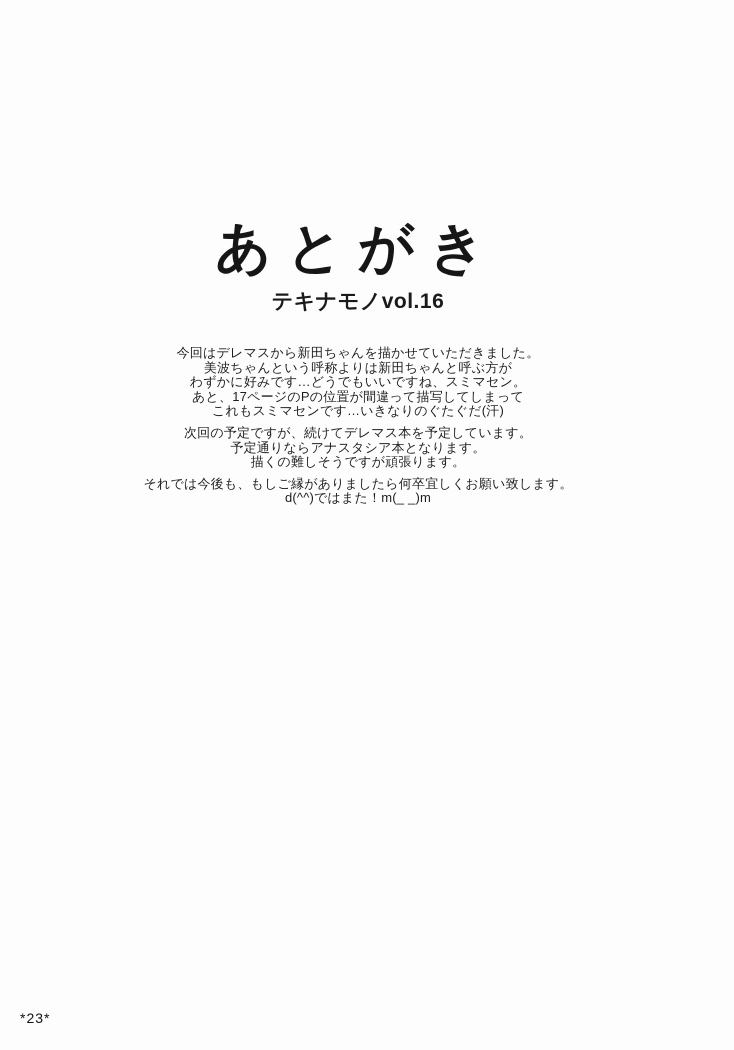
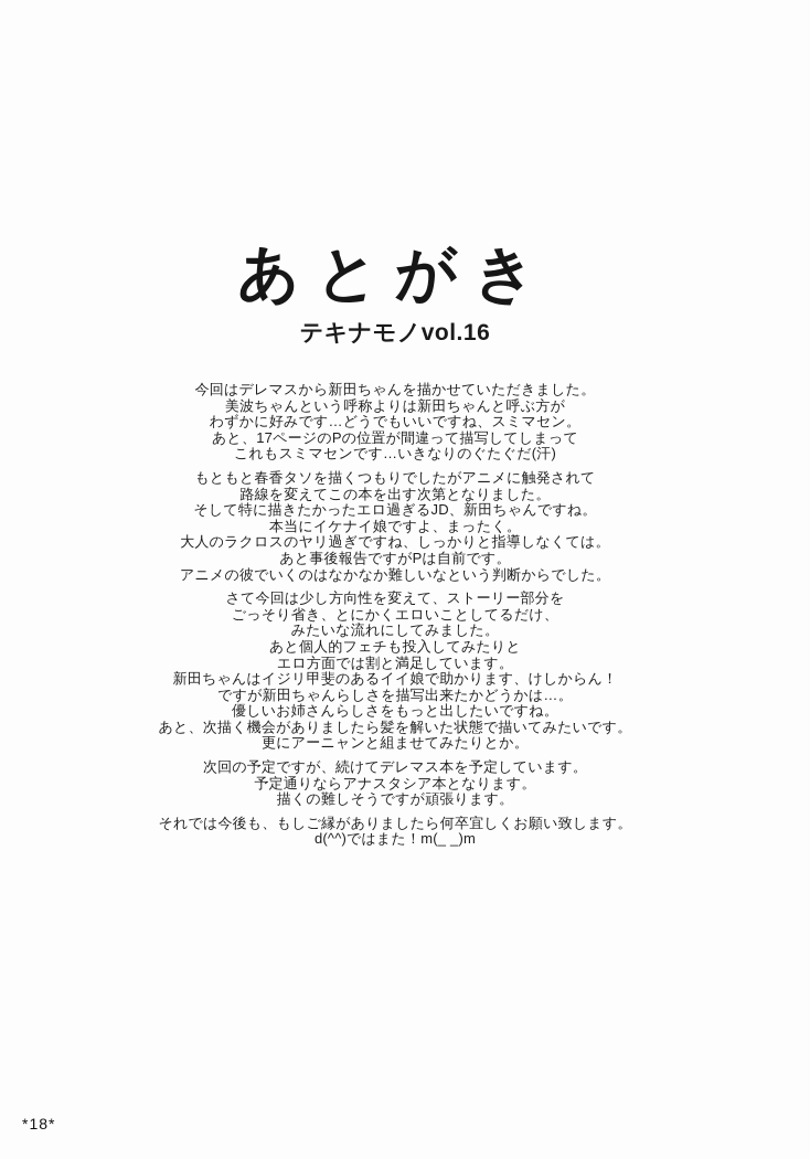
  あとがき
  テキナモノvol.16
  今回はデレマスから新田ちゃんを描かせていただきました。
  美波ちゃんという呼称よりは新田ちゃんと呼ぶ方が
  わずかに好みです…どうでもいいですね、スミマセン。
  あと、17ページのPの位置が間違って描写してしまって
  これもスミマセンです…いきなりのぐたぐだ(汗)
+ もともと春香タソを描くつもりでしたがアニメに触発されて
+ 路線を変えてこの本を出す次第となりました。
+ そして特に描きたかったエロ過ぎるJD、新田ちゃんですね。
+ 本当にイケナイ娘ですよ、まったく。
+ 大人のラクロスのヤリ過ぎですね、しっかりと指導しなくては。
+ あと事後報告ですがPは自前です。
+ アニメの彼でいくのはなかなか難しいなという判断からでした。
+ さて今回は少し方向性を変えて、ストーリー部分を
+ ごっそり省き、とにかくエロいことしてるだけ、
+ みたいな流れにしてみました。
+ あと個人的フェチも投入してみたりと
+ エロ方面では割と満足しています。
+ 新田ちゃんはイジリ甲斐のあるイイ娘で助かります、けしからん！
+ ですが新田ちゃんらしさを描写出来たかどうかは…。
+ 優しいお姉さんらしさをもっと出したいですね。
+ あと、次描く機会がありましたら髪を解いた状態で描いてみたいです。
+ 更にアーニャンと組ませてみたりとか。
  次回の予定ですが、続けてデレマス本を予定しています。
  予定通りならアナスタシア本となります。
  描くの難しそうですが頑張ります。
  それでは今後も、もしご縁がありましたら何卒宜しくお願い致します。
  d(^^)ではまた！m(_ _)m
- *23*
+ *18*
